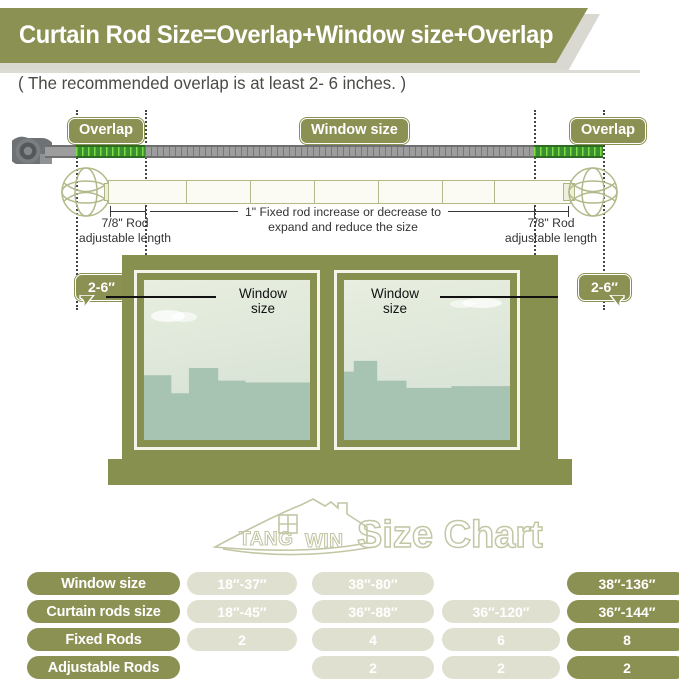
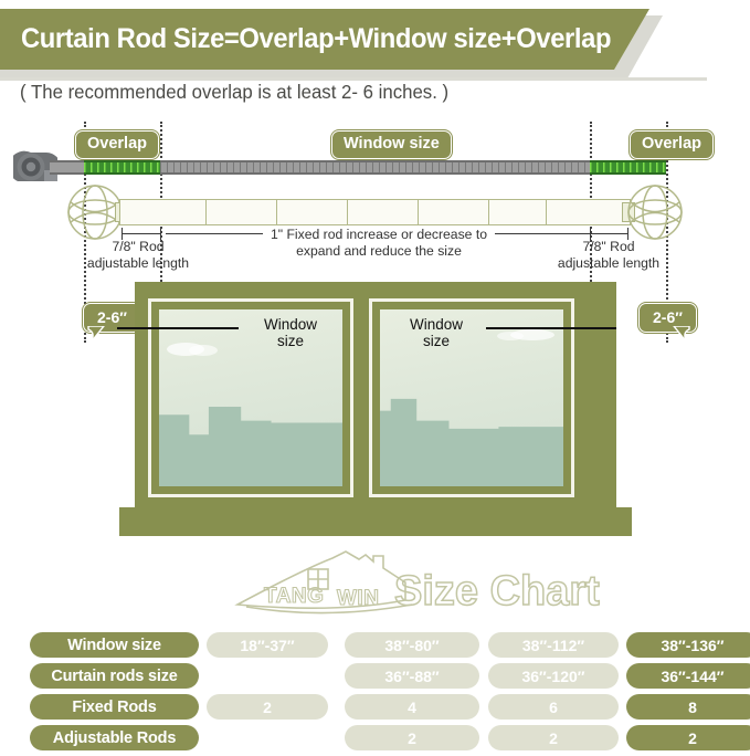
  Curtain Rod Size=Overlap+Window size+Overlap
  ( The recommended overlap is at least 2- 6 inches. )
  Overlap
  Window size
  Overlap
  7/8" Rod
  adjustable length
  1" Fixed rod increase or decrease to
  expand and reduce the size
  7/8" Rod
  adjustable length
  2-6″
  2-6″
  Window
  size
  Window
  size
  TANG
  WIN
  Size Chart
  Window size
  18″-37″
  38″-80″
+ 38″-112″
  38″-136″
  Curtain rods size
- 18″-45″
  36″-88″
  36″-120″
  36″-144″
  Fixed Rods
  2
  4
  6
  8
  Adjustable Rods
  2
  2
  2
